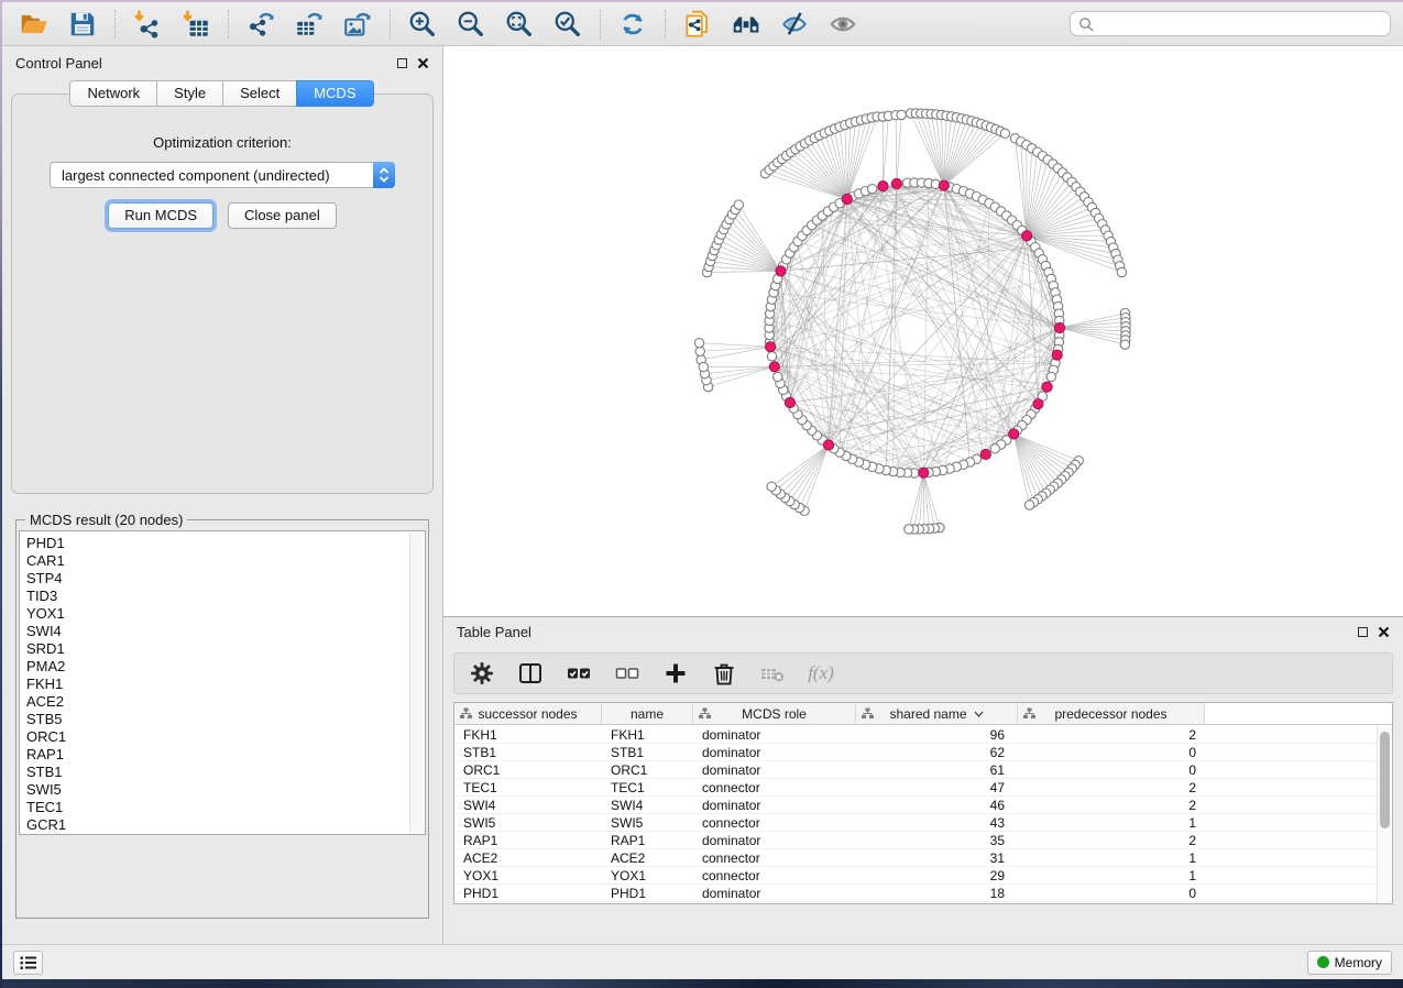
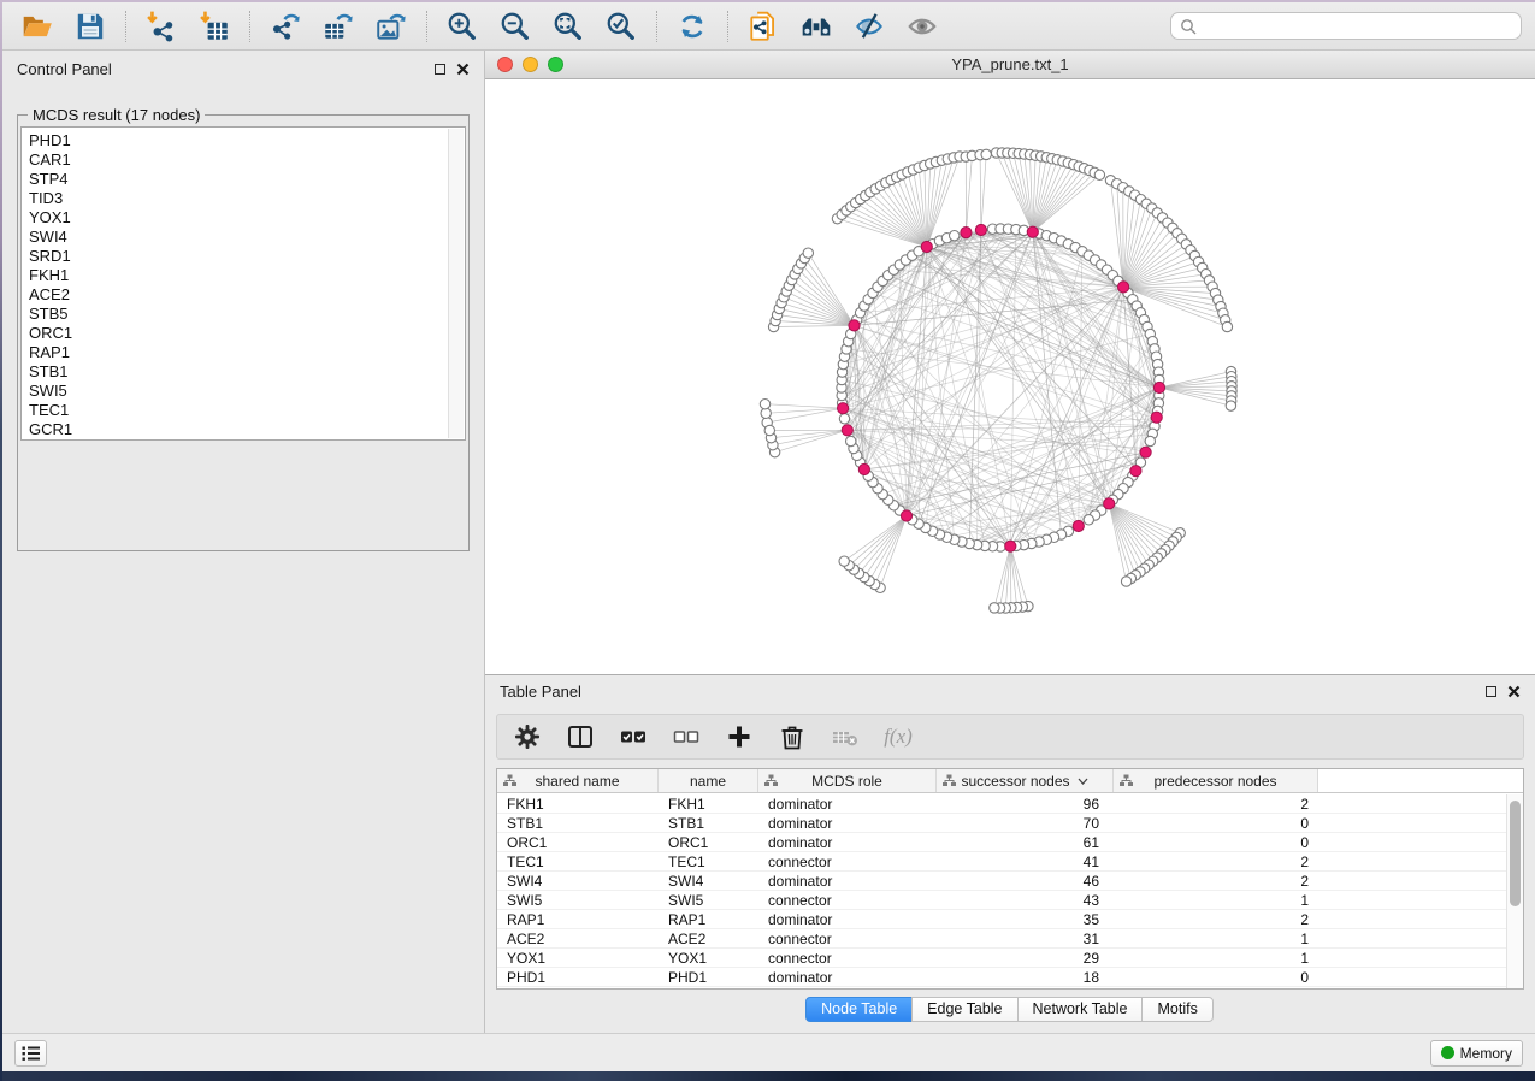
  Control Panel
- Network
- Style
- Select
- MCDS
- Optimization criterion:
- largest connected component (undirected)
- Run MCDS
- Close panel
- MCDS result (20 nodes)
+ MCDS result (17 nodes)
  PHD1
  CAR1
  STP4
  TID3
  YOX1
  SWI4
  SRD1
- PMA2
  FKH1
  ACE2
  STB5
  ORC1
  RAP1
  STB1
  SWI5
  TEC1
  GCR1
+ YPA_prune.txt_1
  Table Panel
  f(x)
- successor nodes
+ shared name
  name
  MCDS role
- shared name
+ successor nodes
  predecessor nodes
  FKH1
  FKH1
  dominator
  96
  2
  STB1
  STB1
  dominator
- 62
+ 70
  0
  ORC1
  ORC1
  dominator
  61
  0
  TEC1
  TEC1
  connector
- 47
+ 41
  2
  SWI4
  SWI4
  dominator
  46
  2
  SWI5
  SWI5
  connector
  43
  1
  RAP1
  RAP1
  dominator
  35
  2
  ACE2
  ACE2
  connector
  31
  1
  YOX1
  YOX1
  connector
  29
  1
  PHD1
  PHD1
  dominator
  18
  0
+ Node Table
+ Edge Table
+ Network Table
+ Motifs
  Memory
